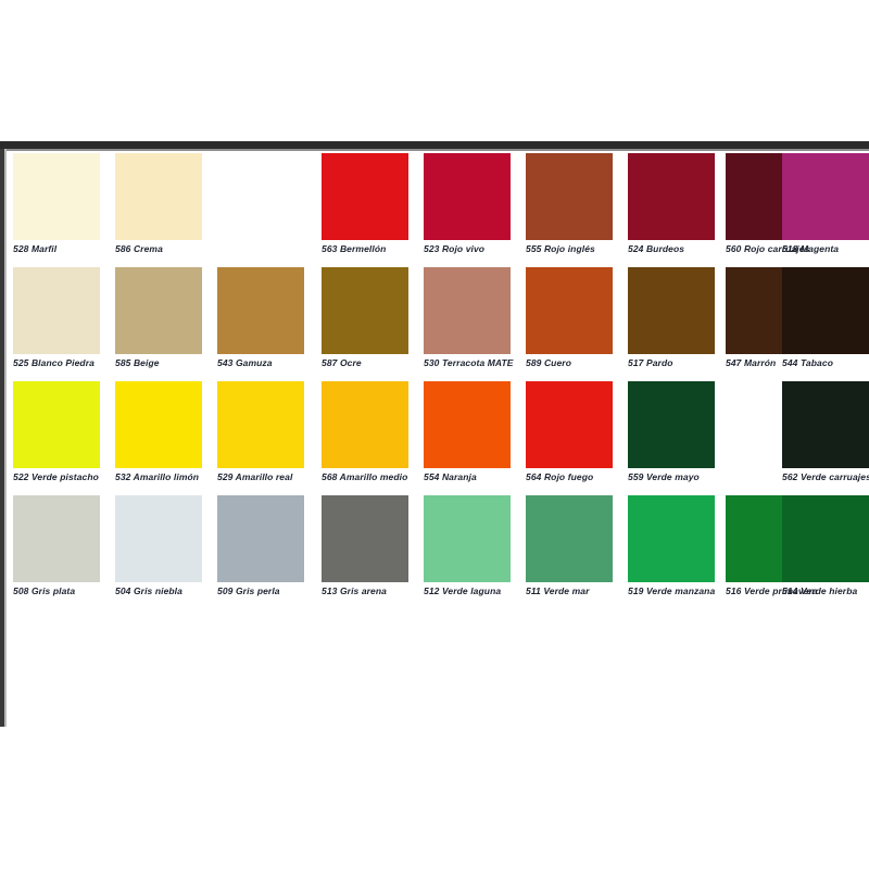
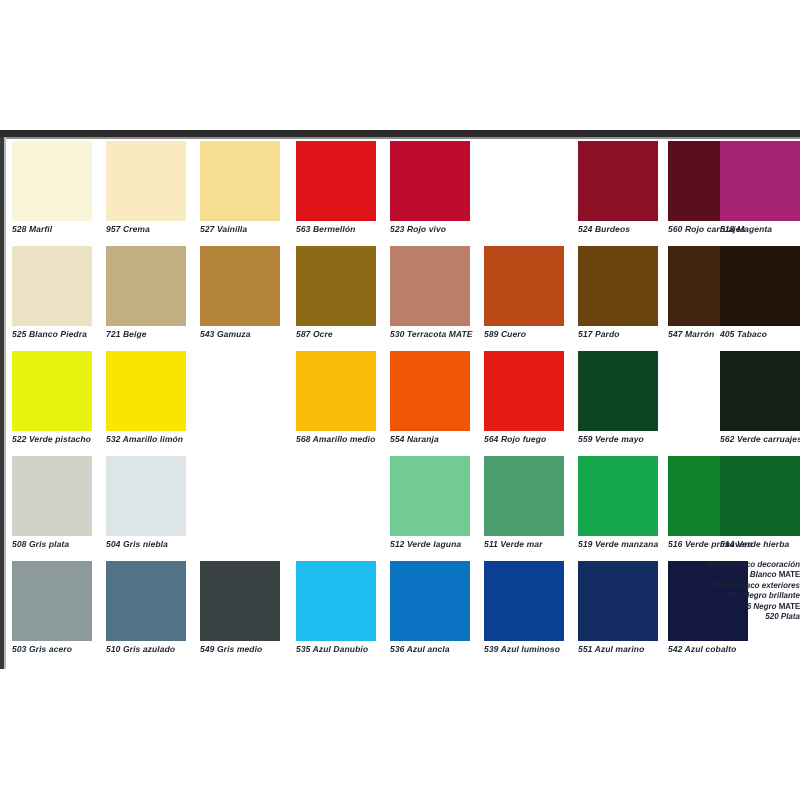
  528 Marfil
- 586 Crema
+ 957 Crema
+ 527 Vainilla
  563 Bermellón
  523 Rojo vivo
- 555 Rojo inglés
  524 Burdeos
  560 Rojo carruajes
  518 Magenta
  525 Blanco Piedra
- 585 Beige
+ 721 Beige
  543 Gamuza
  587 Ocre
  530 Terracota MATE
  589 Cuero
  517 Pardo
  547 Marrón
- 544 Tabaco
+ 405 Tabaco
  522 Verde pistacho
  532 Amarillo limón
- 529 Amarillo real
  568 Amarillo medio
  554 Naranja
  564 Rojo fuego
  559 Verde mayo
  562 Verde carruaje
  508 Gris plata
  504 Gris niebla
- 509 Gris perla
- 513 Gris arena
  512 Verde laguna
  511 Verde mar
  519 Verde manzana
  516 Verde primavera
  514 Verde hierba
+ 503 Gris acero
+ 510 Gris azulado
+ 549 Gris medio
+ 535 Azul Danubio
+ 536 Azul ancla
+ 539 Azul luminoso
+ 551 Azul marino
+ 542 Azul cobalto
+ 566D Blanco decoración
+ 577 Blanco MATE
+ 566E Blanco exteriores
+ 567 Negro brillante
+ 576 Negro MATE
+ 520 Plata
